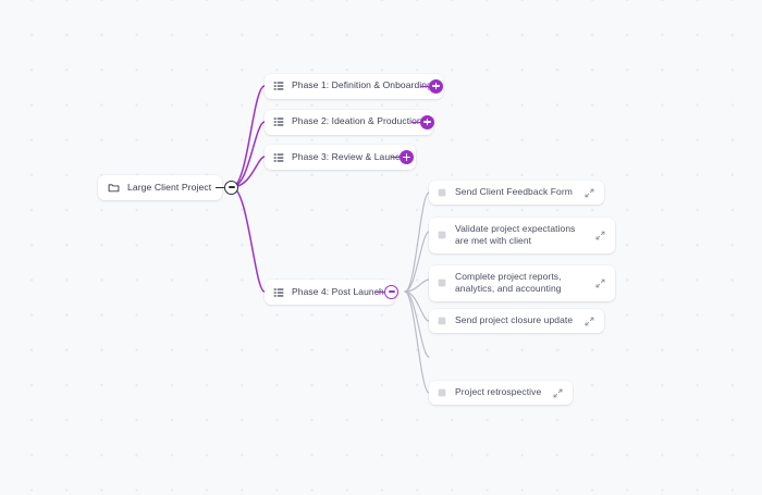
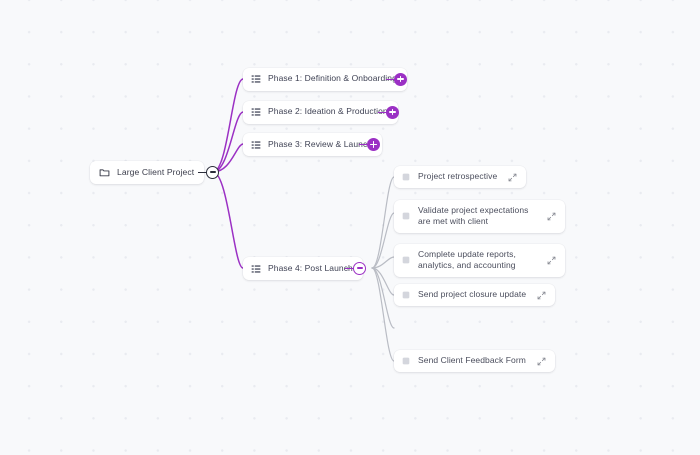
  Large Client Project
  Phase 1: Definition & Onboard
  Phase 2: Ideation & Product
  Phase 3: Review & Lau
  Phase 4: Post Laun
- Send Client Feedback Form
+ Project retrospective
  Validate project expectations are met with client
- Complete project reports, analytics, and accounting
+ Complete update reports, analytics, and accounting
  Send project closure update
- Project retrospective
+ Send Client Feedback Form
